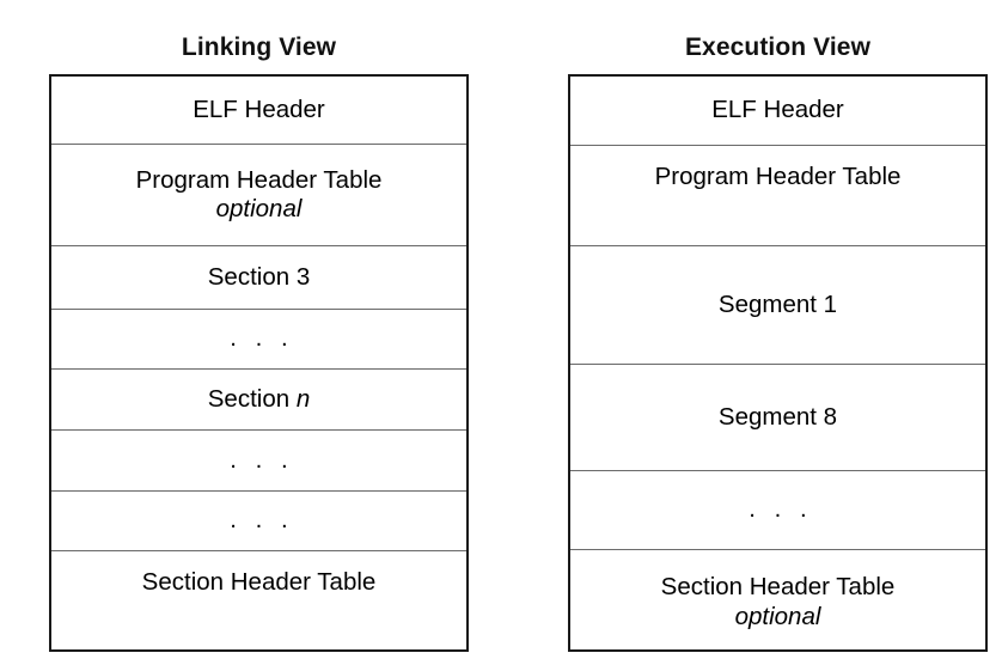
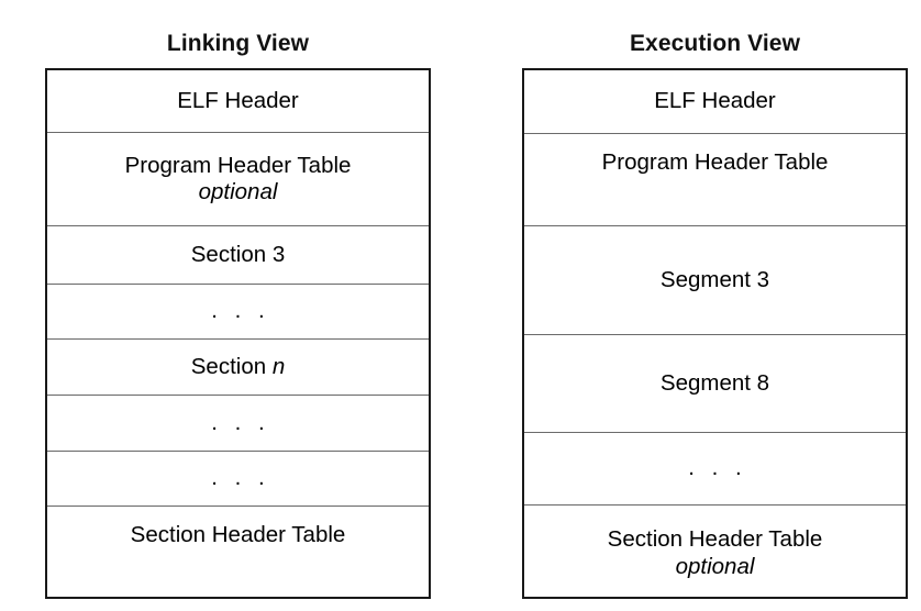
  Linking View
  ELF Header
  Program Header Table
  optional
  Section 3
  . . .
  Section n
  . . .
  . . .
  Section Header Table
  Execution View
  ELF Header
  Program Header Table
- Segment 1
+ Segment 3
  Segment 8
  . . .
  Section Header Table
  optional
